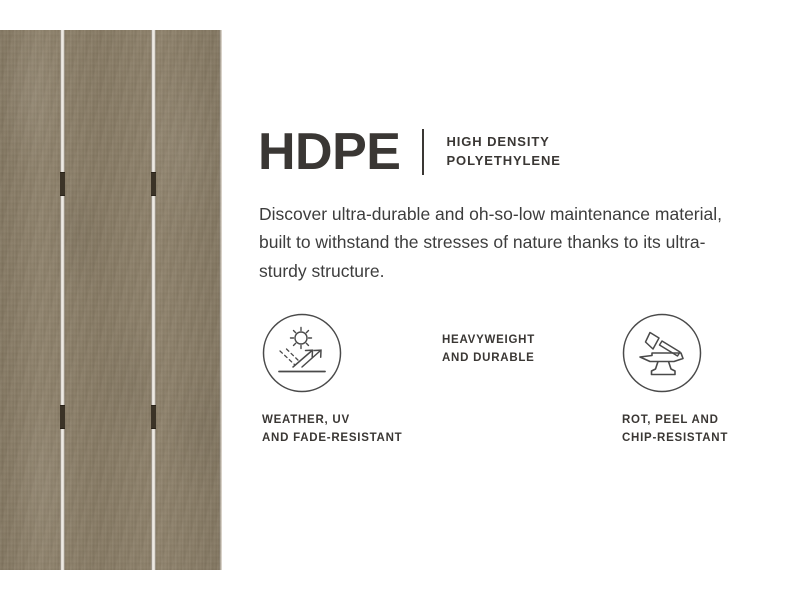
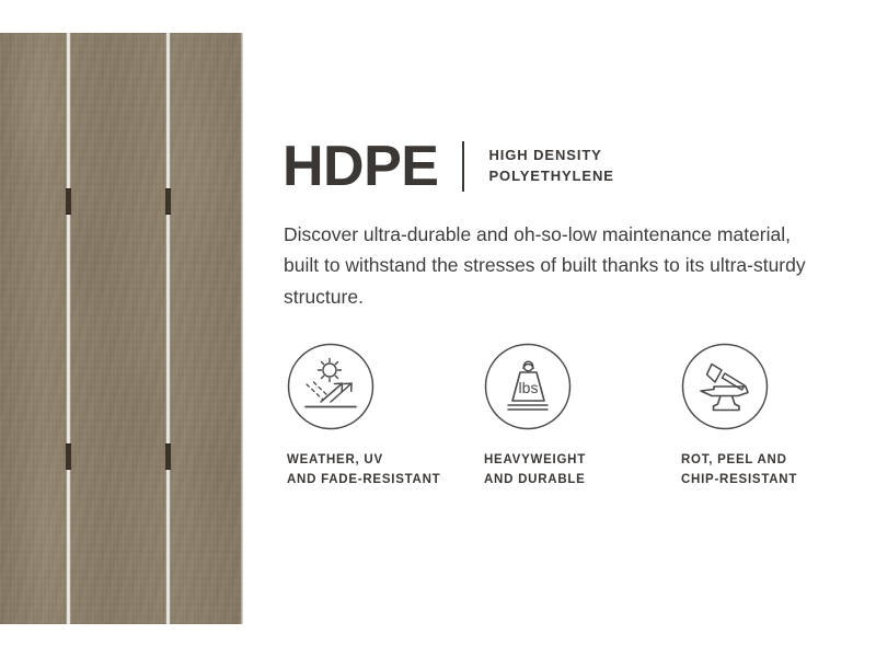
  HDPE
  HIGH DENSITY
  POLYETHYLENE
- Discover ultra-durable and oh-so-low maintenance material, built to withstand the stresses of nature thanks to its ultra-sturdy structure.
+ Discover ultra-durable and oh-so-low maintenance material, built to withstand the stresses of built thanks to its ultra-sturdy structure.
  WEATHER, UV
  AND FADE-RESISTANT
+ lbs
  HEAVYWEIGHT
  AND DURABLE
  ROT, PEEL AND
  CHIP-RESISTANT
